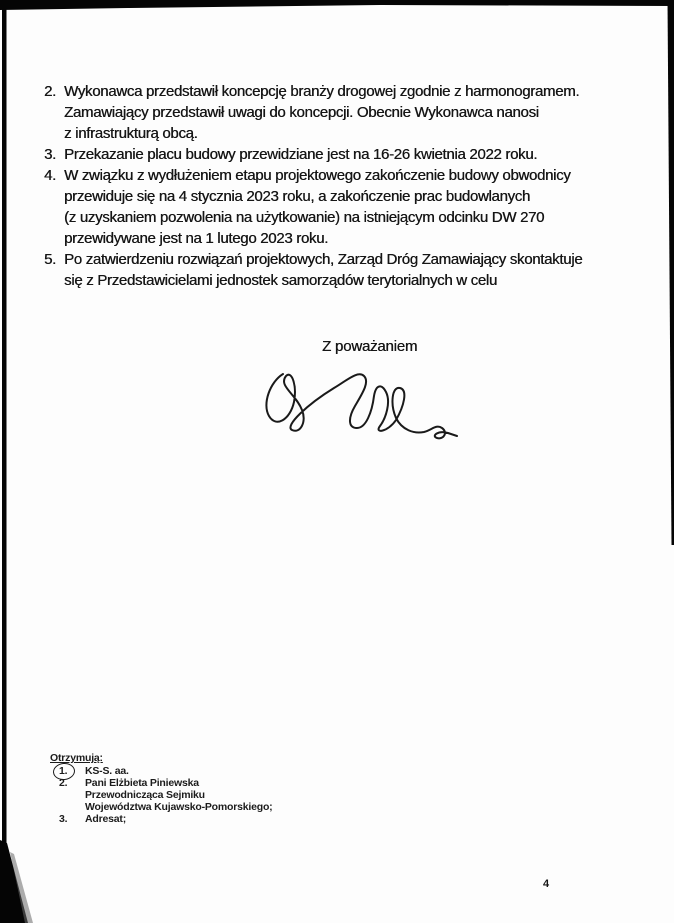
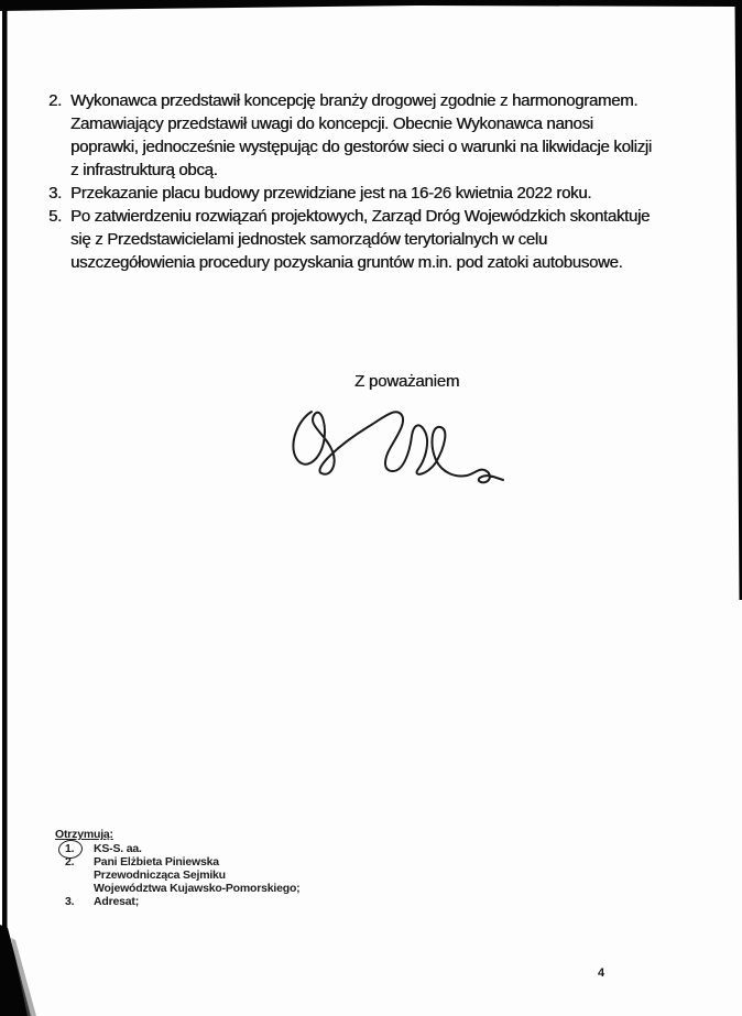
  2.
  Wykonawca przedstawił koncepcję branży drogowej zgodnie z harmonogramem.
  Zamawiający przedstawił uwagi do koncepcji. Obecnie Wykonawca nanosi
+ poprawki, jednocześnie występując do gestorów sieci o warunki na likwidacje kolizji
  z infrastrukturą obcą.
  3.
  Przekazanie placu budowy przewidziane jest na 16-26 kwietnia 2022 roku.
- 4.
- W związku z wydłużeniem etapu projektowego zakończenie budowy obwodnicy
- przewiduje się na 4 stycznia 2023 roku, a zakończenie prac budowlanych
- (z uzyskaniem pozwolenia na użytkowanie) na istniejącym odcinku DW 270
- przewidywane jest na 1 lutego 2023 roku.
  5.
- Po zatwierdzeniu rozwiązań projektowych, Zarząd Dróg Zamawiający skontaktuje
+ Po zatwierdzeniu rozwiązań projektowych, Zarząd Dróg Wojewódzkich skontaktuje
  się z Przedstawicielami jednostek samorządów terytorialnych w celu
+ uszczegółowienia procedury pozyskania gruntów m.in. pod zatoki autobusowe.
  Z poważaniem
  Otrzymują:
  1.
  KS-S. aa.
  2.
  Pani Elżbieta Piniewska
  Przewodnicząca Sejmiku
  Województwa Kujawsko-Pomorskiego;
  3.
  Adresat;
  4
